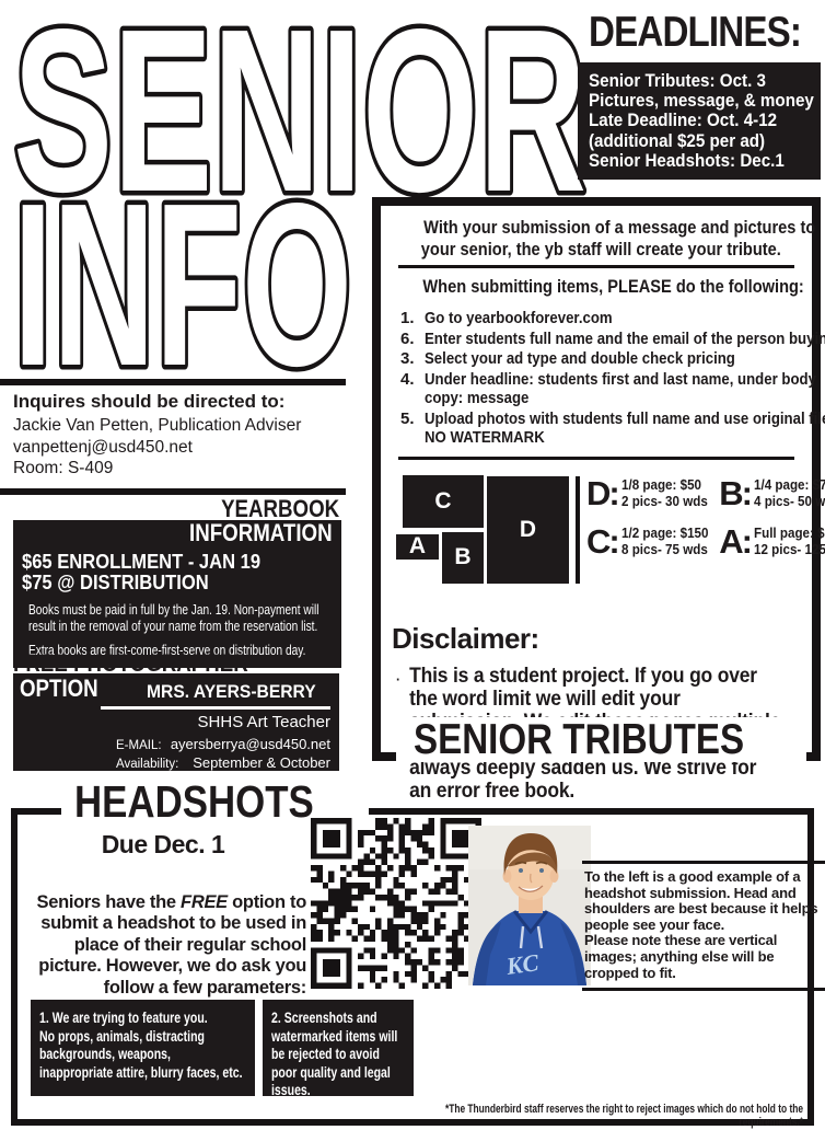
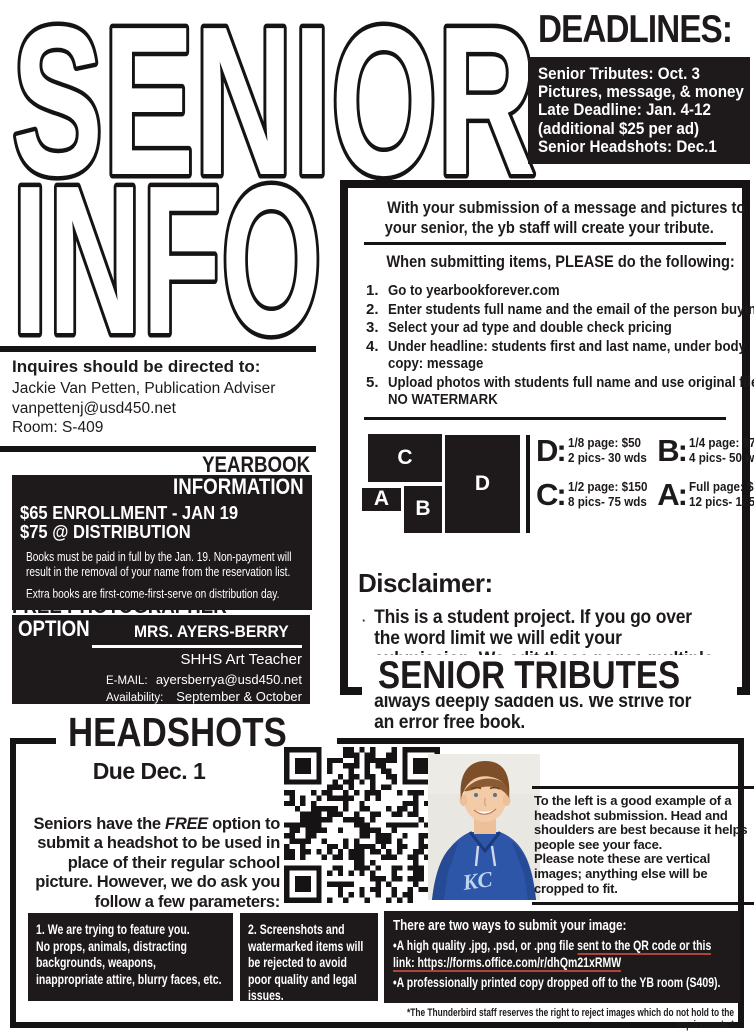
  SENIOR
  INFO
  DEADLINES:
  Senior Tributes: Oct. 3
  Pictures, message, & money
- Late Deadline: Oct. 4-12
+ Late Deadline: Jan. 4-12
  (additional $25 per ad)
  Senior Headshots: Dec.1
  With your submission of a message and pictures to
  your senior, the yb staff will create your tribute.
  When submitting items, PLEASE do the following:
  1.
  Go to yearbookforever.com
- 6.
+ 2.
  Enter students full name and the email of the person buyin
  3.
  Select your ad type and double check pricing
  4.
  Under headline: students first and last name, under body
  copy: message
  5.
  Upload photos with students full name and use original fil
  NO WATERMARK
  C
  A
  B
  D
  D:
  1/8 page: $50
  2 pics- 30 wds
  B:
  1/4 page: $7
  4 pics- 50 w
  C:
  1/2 page: $150
  8 pics- 75 wds
  A:
  Full page: $
  12 pics- 125
  Disclaimer:
  ·
  SENIOR TRIBUTES
  Inquires should be directed to:
  Jackie Van Petten, Publication Adviser
  vanpettenj@usd450.net
  Room: S-409
  YEARBOOK
  INFORMATION
  $65 ENROLLMENT - JAN 19
  $75 @ DISTRIBUTION
  Books must be paid in full by the Jan. 19. Non-payment will result in the removal of your name from the reservation list.
  Extra books are first-come-first-serve on distribution day.
  FREE PHOTOGRAPHER
  OPTION
  MRS. AYERS-BERRY
  SHHS Art Teacher
  E-MAIL:
  ayersberrya@usd450.net
  Availability:
  September & October
  HEADSHOTS
  Due Dec. 1
  Seniors have the FREE option to submit a headshot to be used in place of their regular school picture. However, we do ask you follow a few parameters:
  .
  To the left is a good example of a headshot submission. Head and shoulders are best because it helps people see your face.
  Please note these are vertical images; anything else will be cropped to fit.
  1. We are trying to feature you.
  No props, animals, distracting backgrounds, weapons, inappropriate attire, blurry faces, etc.
  2. Screenshots and watermarked items will be rejected to avoid poor quality and legal issues.
+ There are two ways to submit your image:
+ •A high quality .jpg, .psd, or .png file sent to the QR code or this link: https://forms.office.com/r/dhQm21xRMW
+ •A professionally printed copy dropped off to the YB room (S409).
  *The Thunderbird staff reserves the right to reject images which do not hold to the requirements.*
